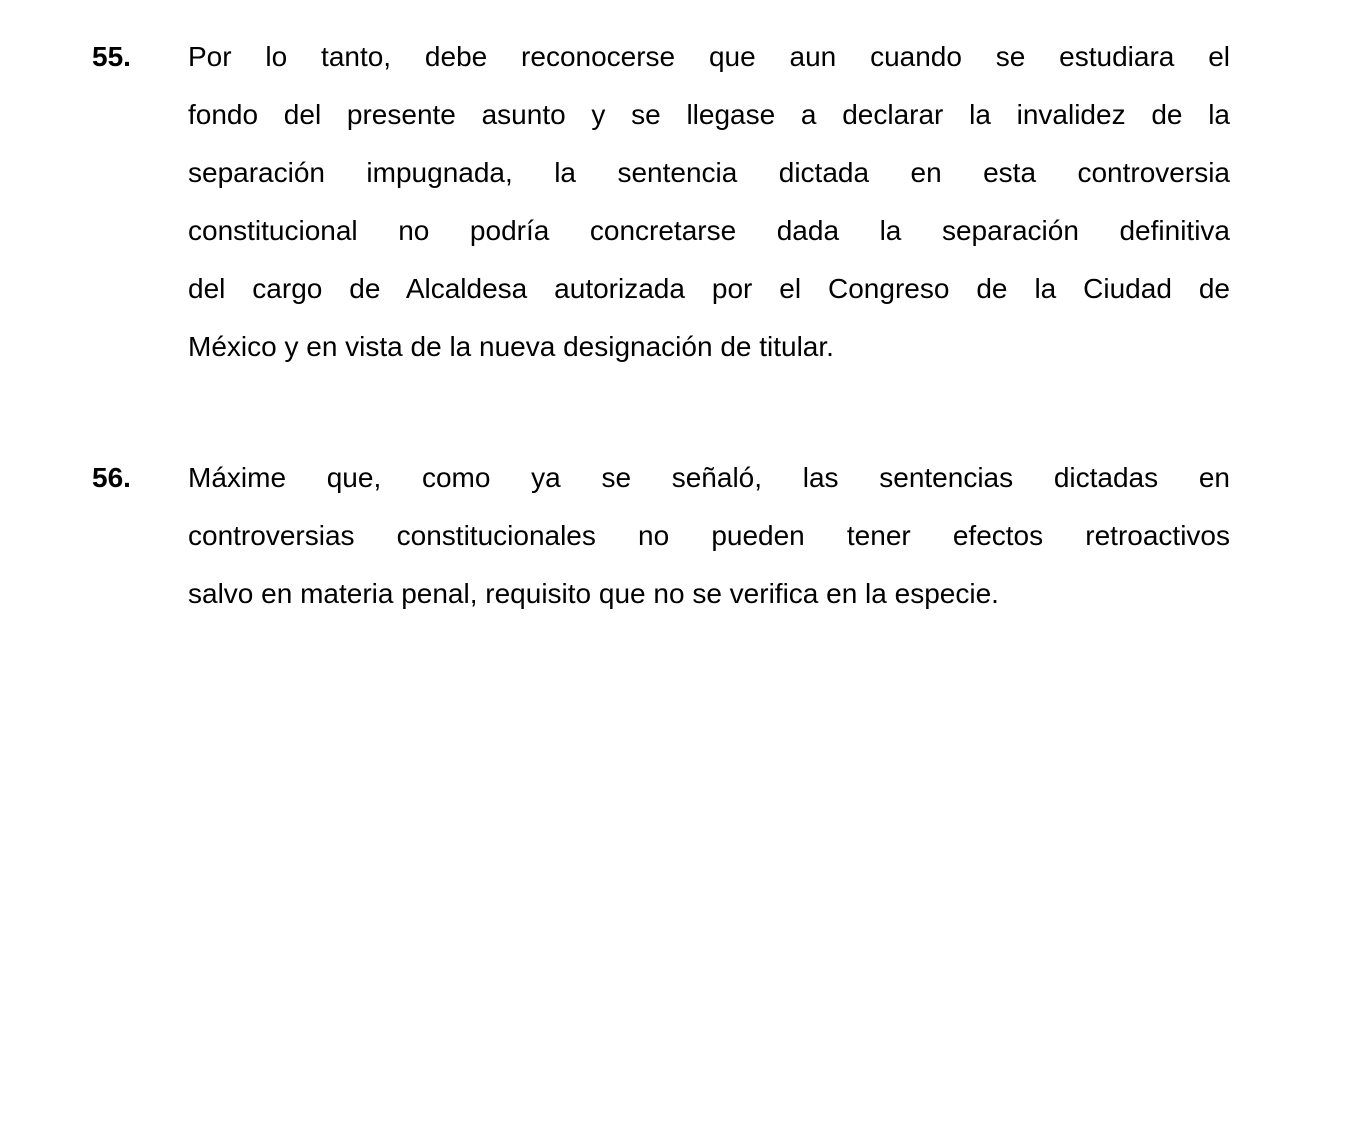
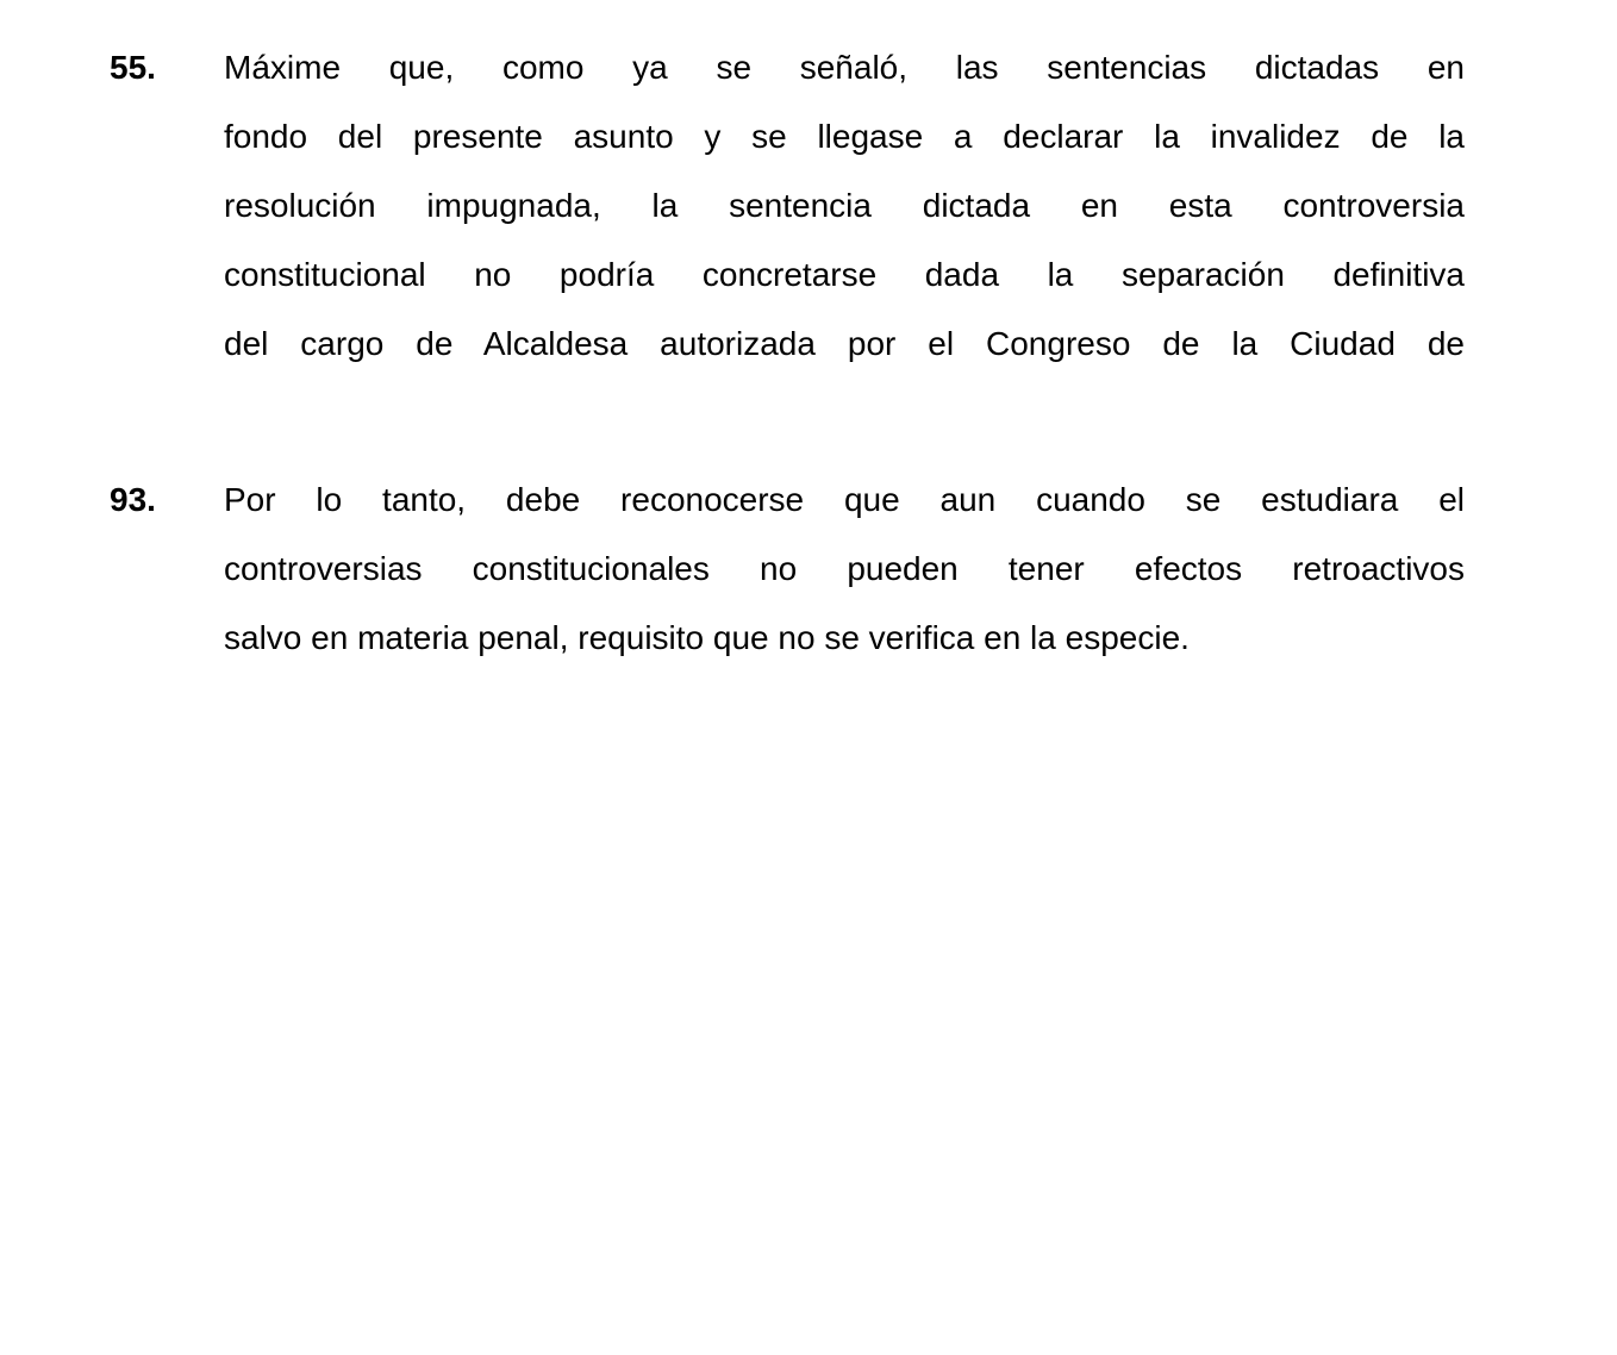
  55.
- Por lo tanto, debe reconocerse que aun cuando se estudiara el
+ Máxime que, como ya se señaló, las sentencias dictadas en
  fondo del presente asunto y se llegase a declarar la invalidez de la
- separación impugnada, la sentencia dictada en esta controversia
+ resolución impugnada, la sentencia dictada en esta controversia
  constitucional no podría concretarse dada la separación definitiva
  del cargo de Alcaldesa autorizada por el Congreso de la Ciudad de
- México y en vista de la nueva designación de titular.
- 56.
+ 93.
- Máxime que, como ya se señaló, las sentencias dictadas en
+ Por lo tanto, debe reconocerse que aun cuando se estudiara el
  controversias constitucionales no pueden tener efectos retroactivos
  salvo en materia penal, requisito que no se verifica en la especie.
